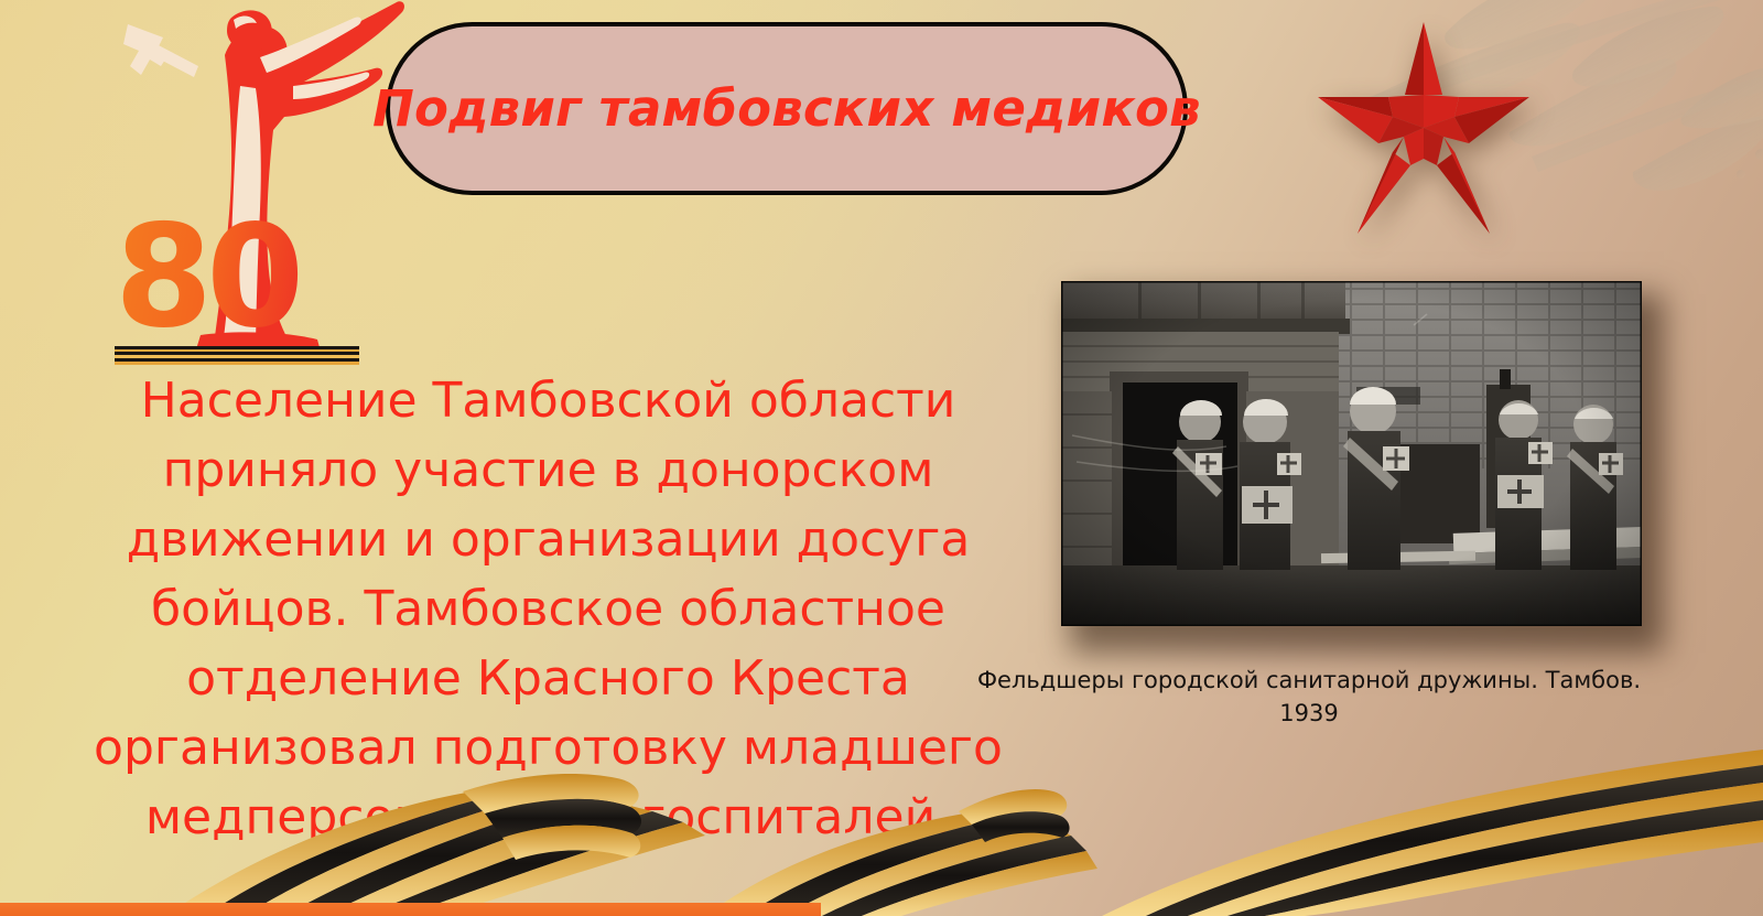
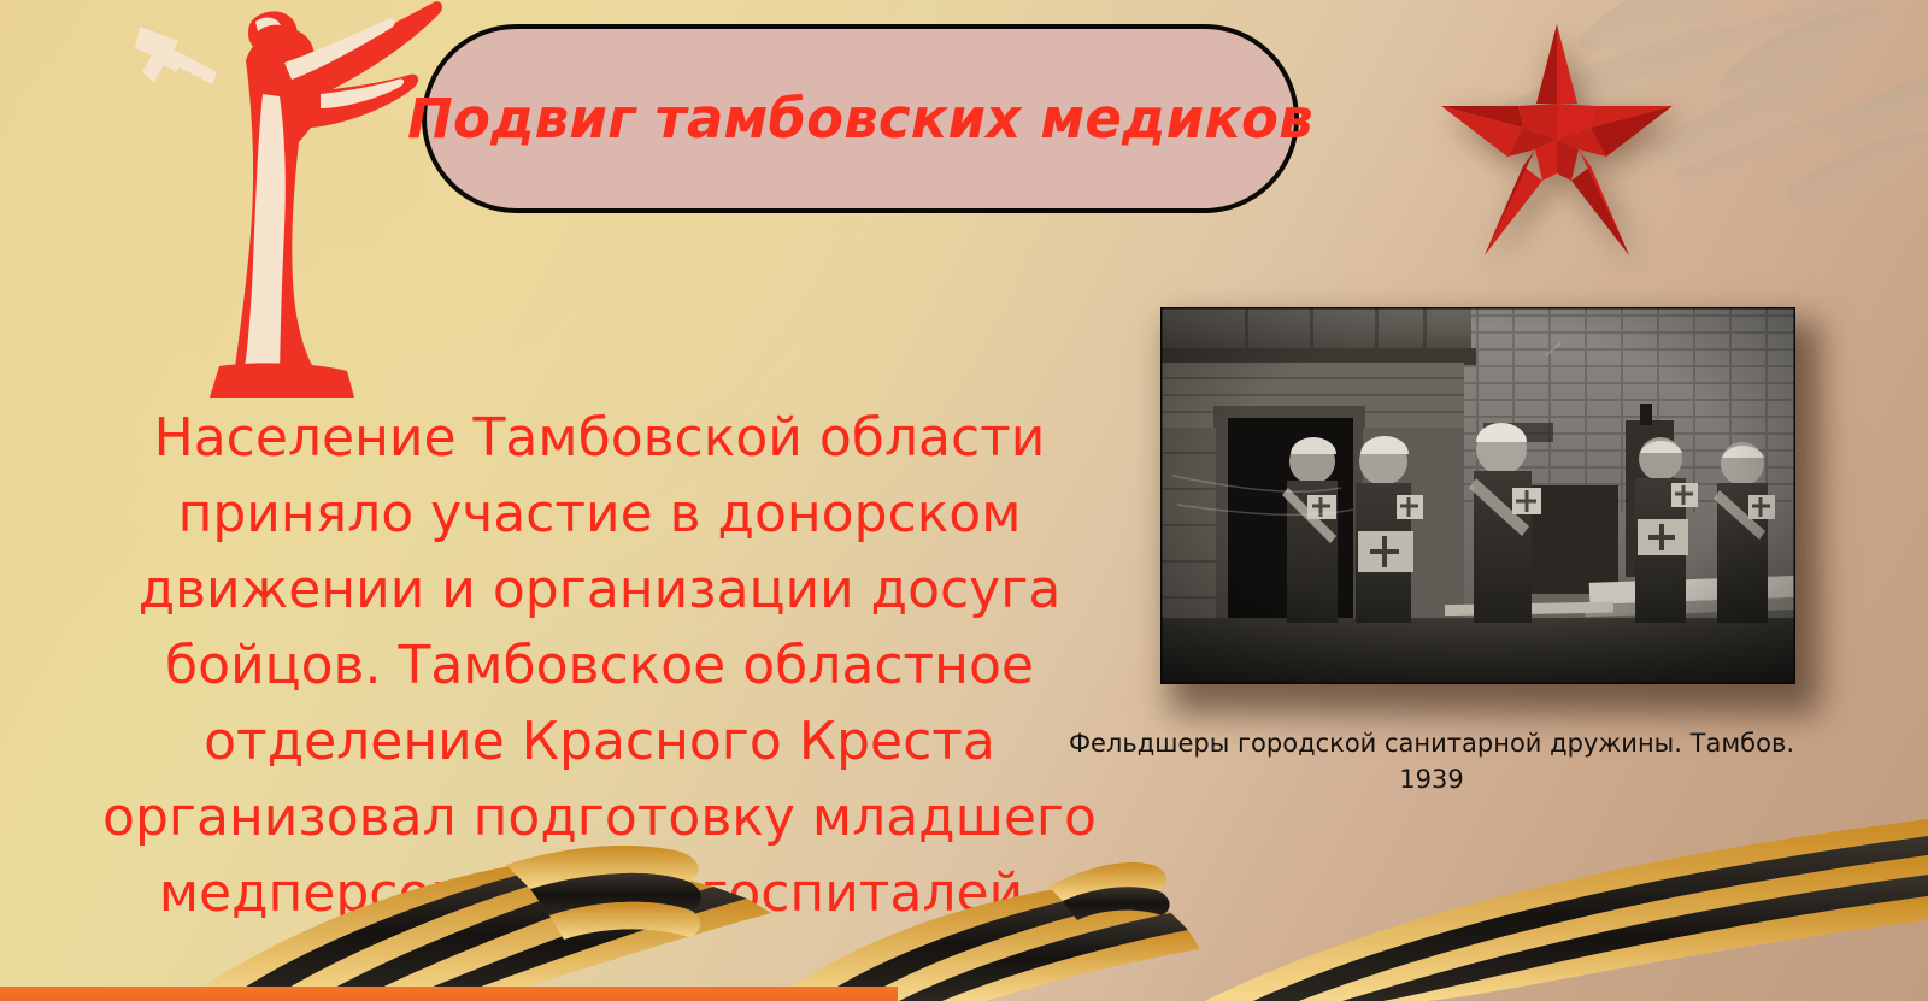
- 80
  Подвиг тамбовских медиков
  Население Тамбовской области приняло участие в донорском движении и организации досуга бойцов. Тамбовское областное отделение Красного Креста организовал подготовку младшего медперсоспиталей.
  Фельдшеры городской санитарной дружины. Тамбов. 1939
